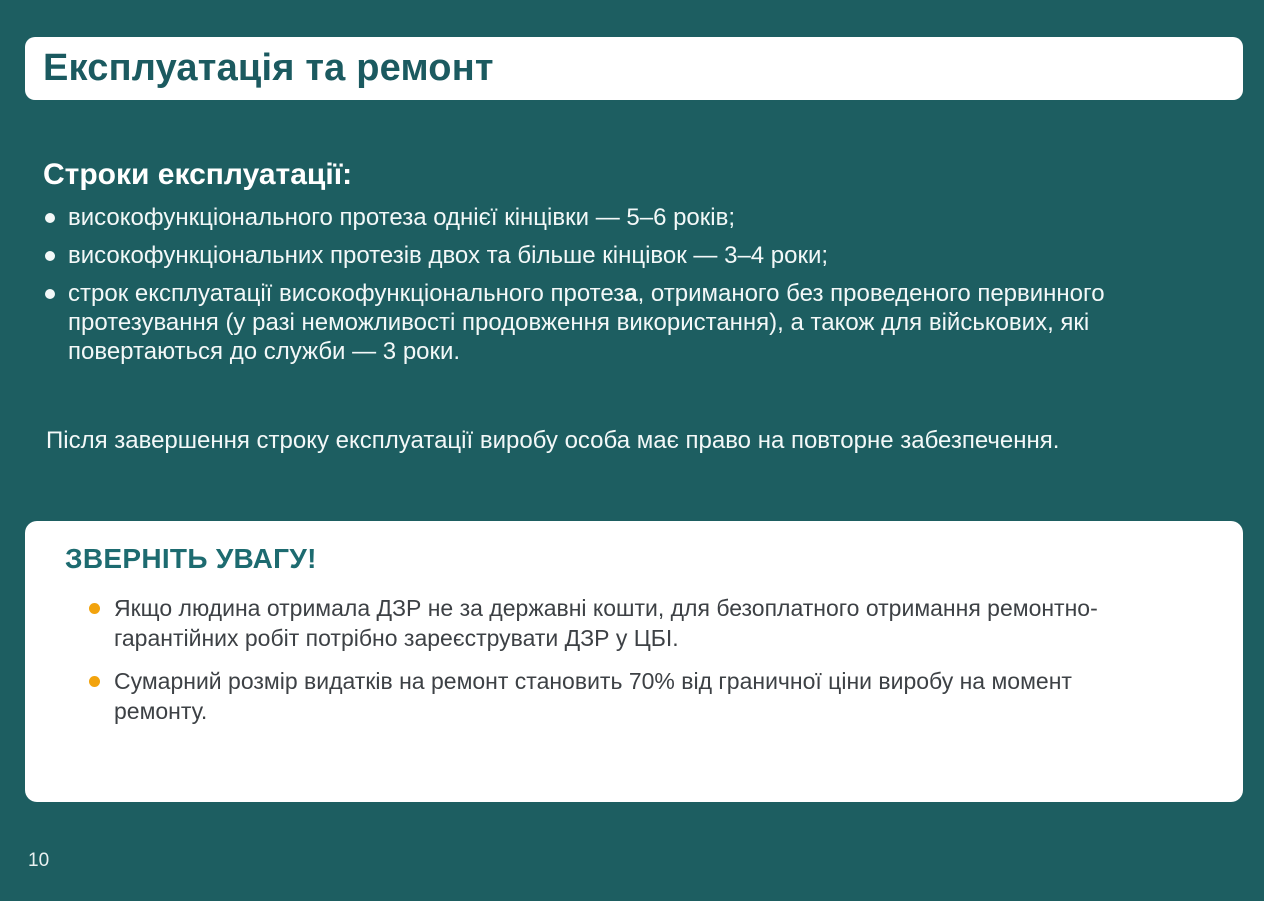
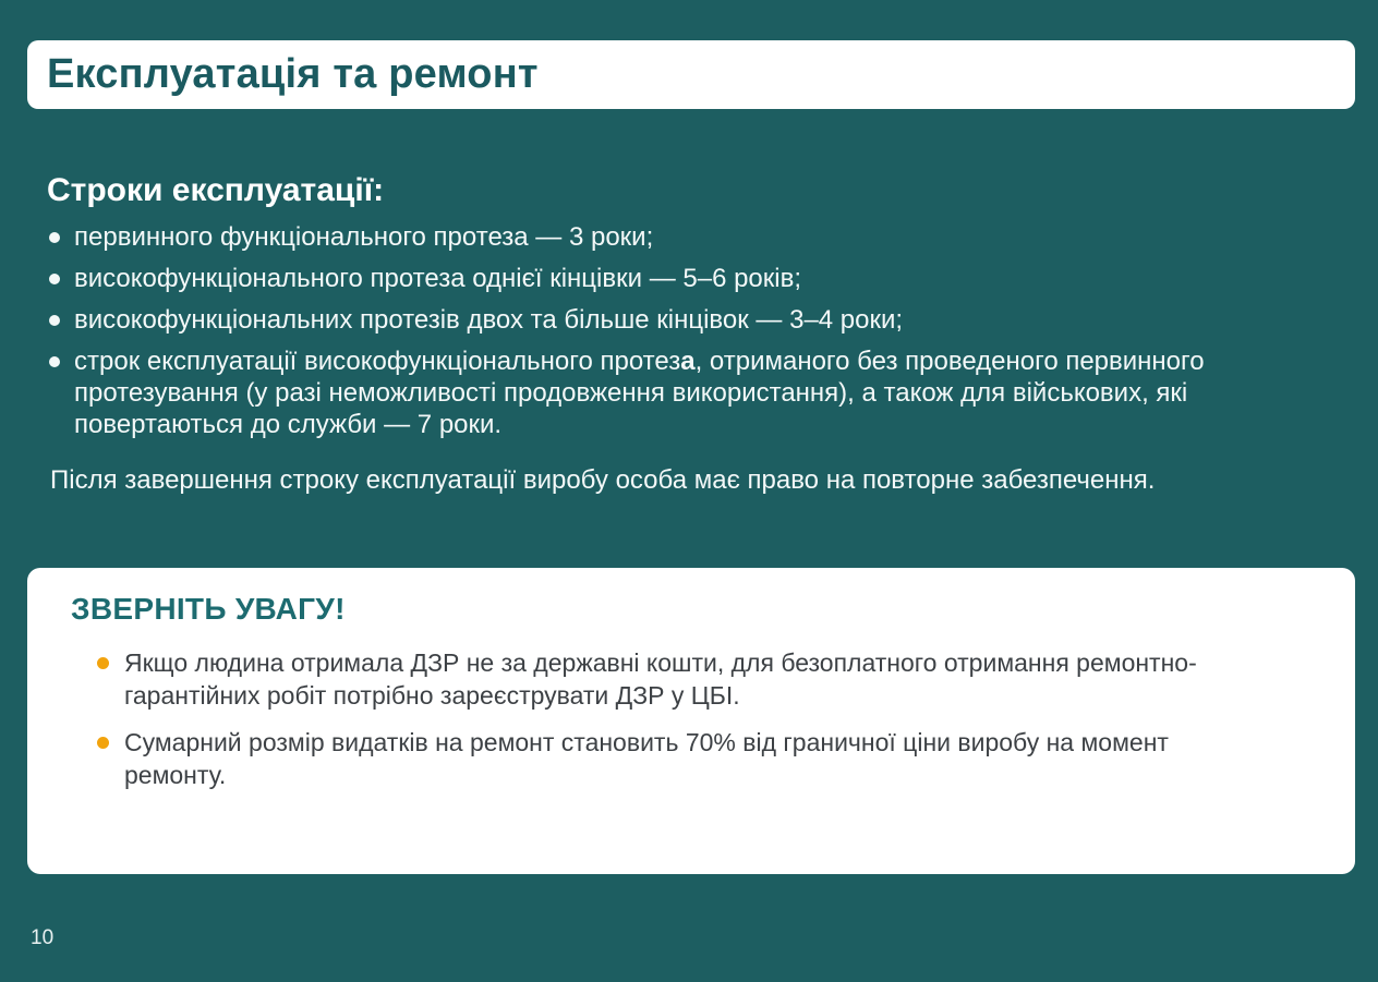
  Експлуатація та ремонт
  Строки експлуатації:
+ первинного функціонального протеза — 3 роки;
  високофункціонального протеза однієї кінцівки — 5–6 років;
  високофункціональних протезів двох та більше кінцівок — 3–4 роки;
- строк експлуатації високофункціонального протеза, отриманого без проведеного первинного протезування (у разі неможливості продовження використання), а також для військових, які повертаються до служби — 3 роки.
+ строк експлуатації високофункціонального протеза, отриманого без проведеного первинного протезування (у разі неможливості продовження використання), а також для військових, які повертаються до служби — 7 роки.
  Після завершення строку експлуатації виробу особа має право на повторне забезпечення.
  ЗВЕРНІТЬ УВАГУ!
  Якщо людина отримала ДЗР не за державні кошти, для безоплатного отримання ремонтно-гарантійних робіт потрібно зареєструвати ДЗР у ЦБІ.
  Сумарний розмір видатків на ремонт становить 70% від граничної ціни виробу на момент ремонту.
  10
